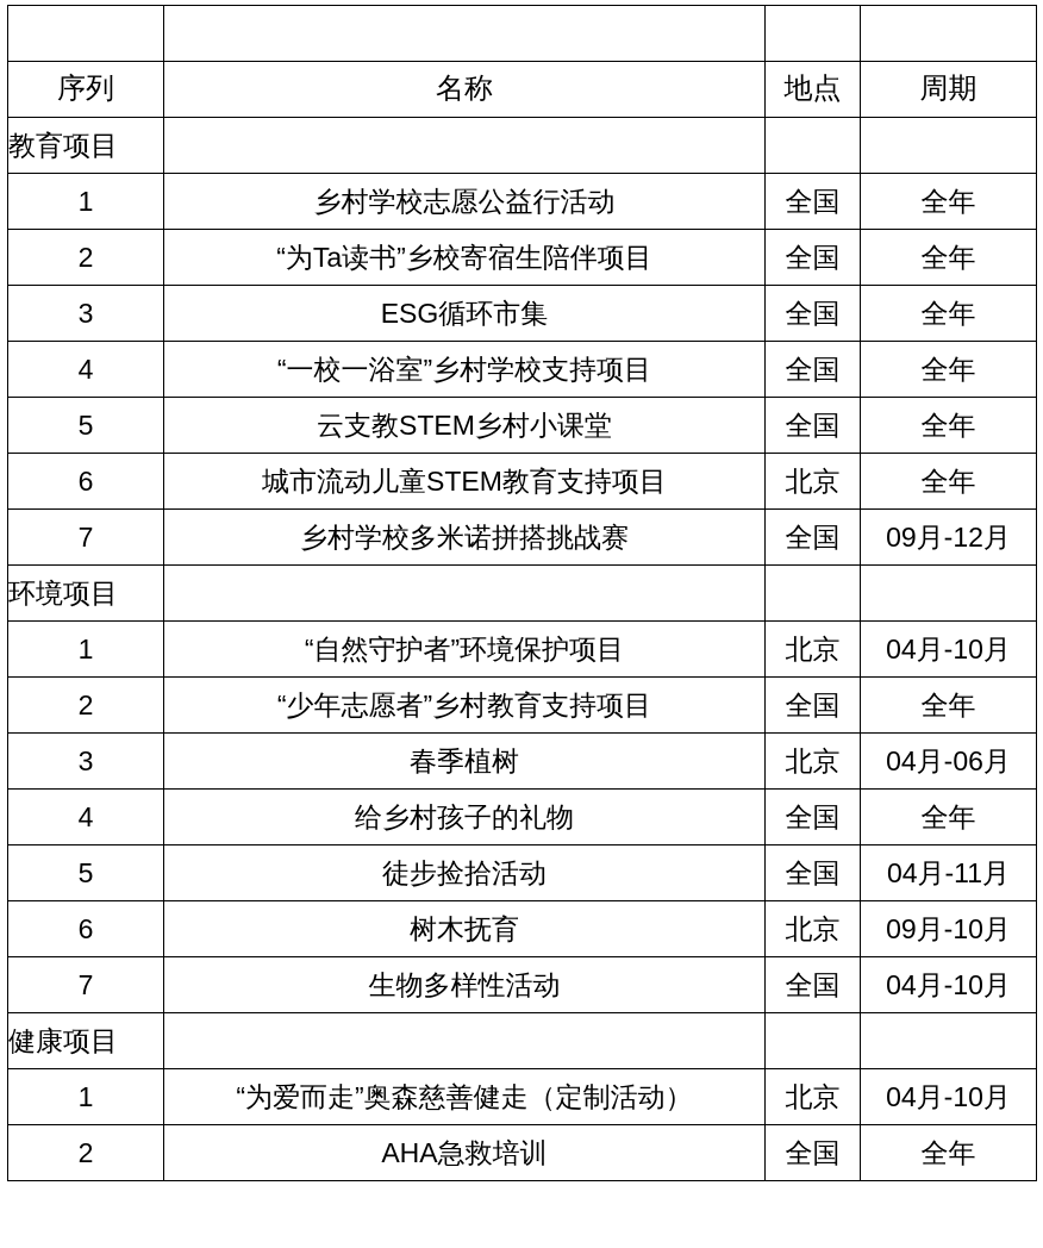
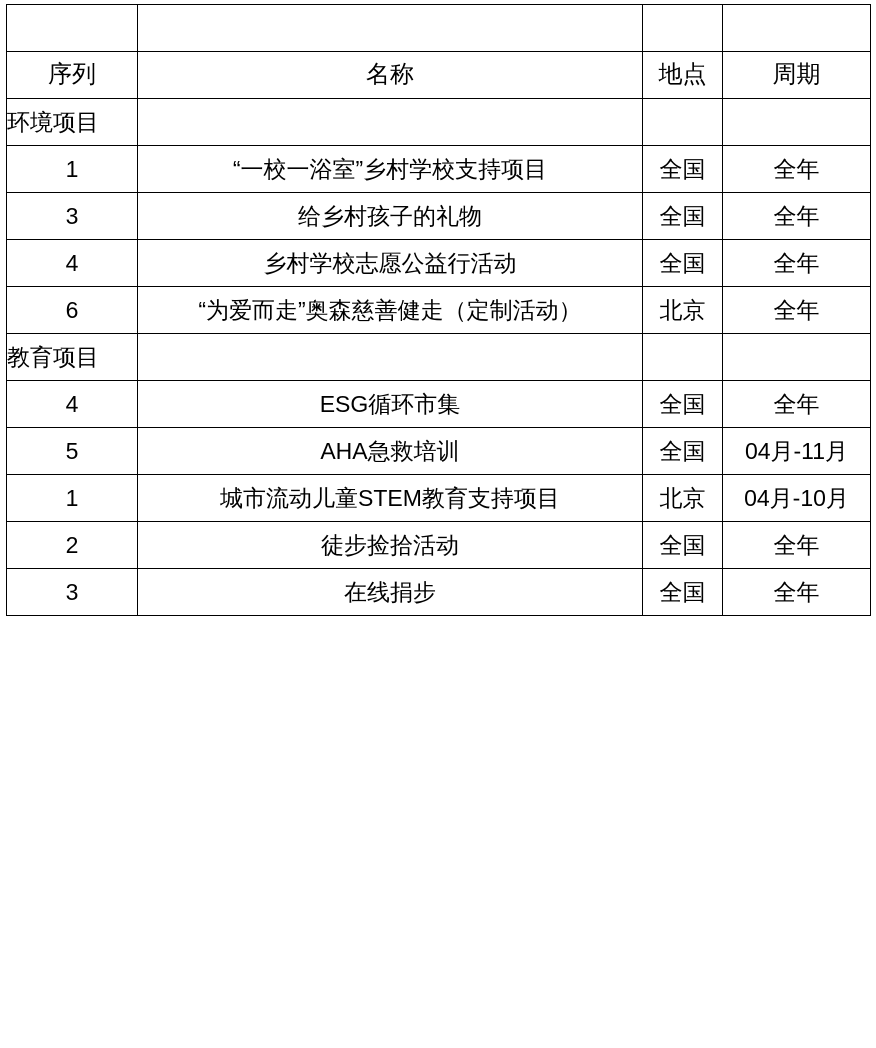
  序列	名称	地点	周期
- 教育项目
+ 环境项目
- 1	乡村学校志愿公益行活动	全国	全年
+ 1	“一校一浴室”乡村学校支持项目	全国	全年
- 2	“为Ta读书”乡校寄宿生陪伴项目	全国	全年
- 3	ESG循环市集	全国	全年
+ 3	给乡村孩子的礼物	全国	全年
- 4	“一校一浴室”乡村学校支持项目	全国	全年
+ 4	乡村学校志愿公益行活动	全国	全年
- 5	云支教STEM乡村小课堂	全国	全年
- 6	城市流动儿童STEM教育支持项目	北京	全年
+ 6	“为爱而走”奥森慈善健走（定制活动）	北京	全年
- 7	乡村学校多米诺拼搭挑战赛	全国	09月-12月
- 环境项目
+ 教育项目
- 1	“自然守护者”环境保护项目	北京	04月-10月
- 2	“少年志愿者”乡村教育支持项目	全国	全年
- 3	春季植树	北京	04月-06月
- 4	给乡村孩子的礼物	全国	全年
+ 4	ESG循环市集	全国	全年
- 5	徒步捡拾活动	全国	04月-11月
+ 5	AHA急救培训	全国	04月-11月
- 6	树木抚育	北京	09月-10月
- 7	生物多样性活动	全国	04月-10月
- 健康项目
- 1	“为爱而走”奥森慈善健走（定制活动）	北京	04月-10月
+ 1	城市流动儿童STEM教育支持项目	北京	04月-10月
- 2	AHA急救培训	全国	全年
+ 2	徒步捡拾活动	全国	全年
+ 3	在线捐步	全国	全年
